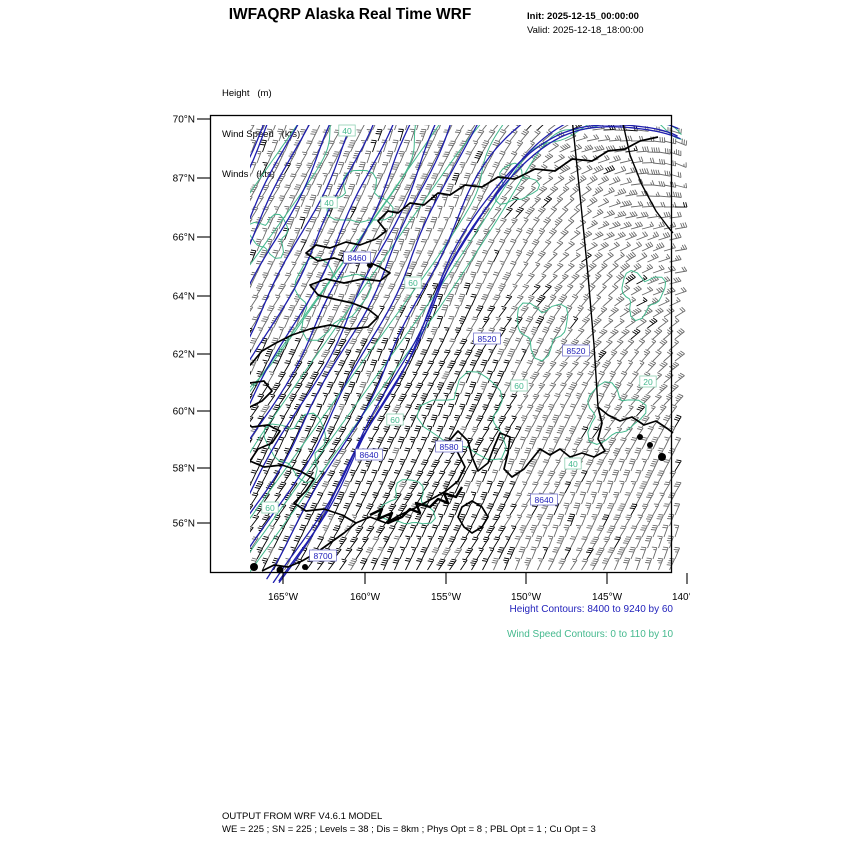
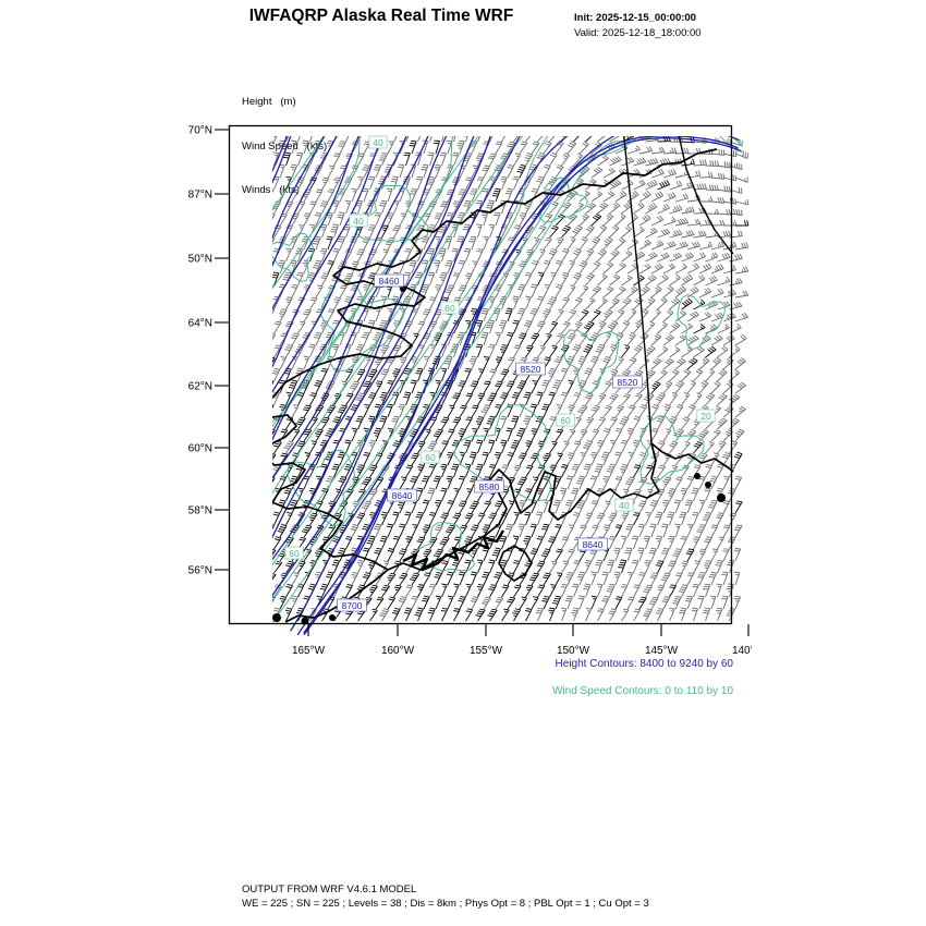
  IWFAQRP Alaska Real Time WRF
  Init: 2025-12-15_00:00:00
  Valid: 2025-12-18_18:00:00
  Height (m)
  Wind Speed (ks)
  Winds (t
  8460
  8520
  8520
  8580
  8640
  8640
  8700
  40
  40
  60
  20
  60
  40
  60
  60
  70°N
  87°N
- 66°N
+ 50°N
  64°N
  62°N
  60°N
  58°N
  56°N
  165°W
  160°W
  155°W
  150°W
  145°W
  Height Contours: 8400 to 9240 by 60
  Wind Speed Contours: 0 to 110 by 10
  OUTPUT FROM WRF V4.6.1 MODEL
  WE = 225 ; SN = 225 ; Levels = 38 ; Dis = 8km ; Phys Opt = 8 ; PBL Opt = 1 ; Cu Opt = 3
